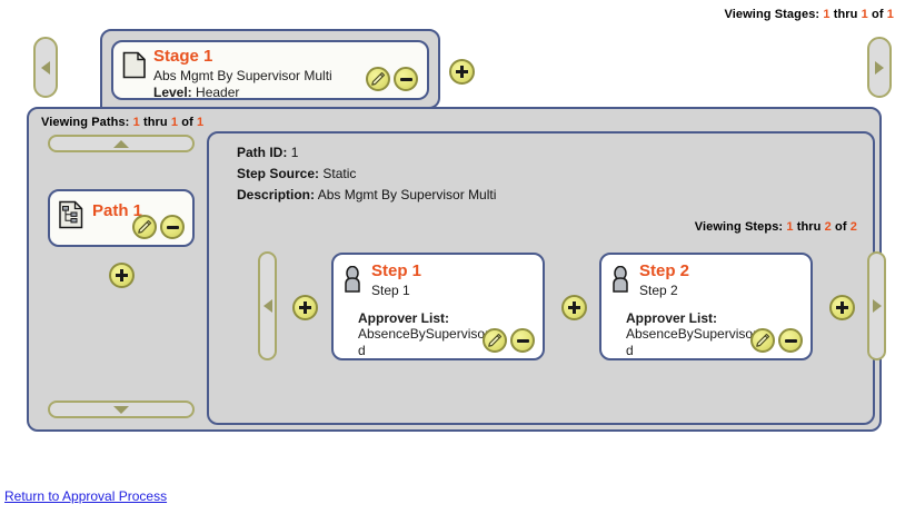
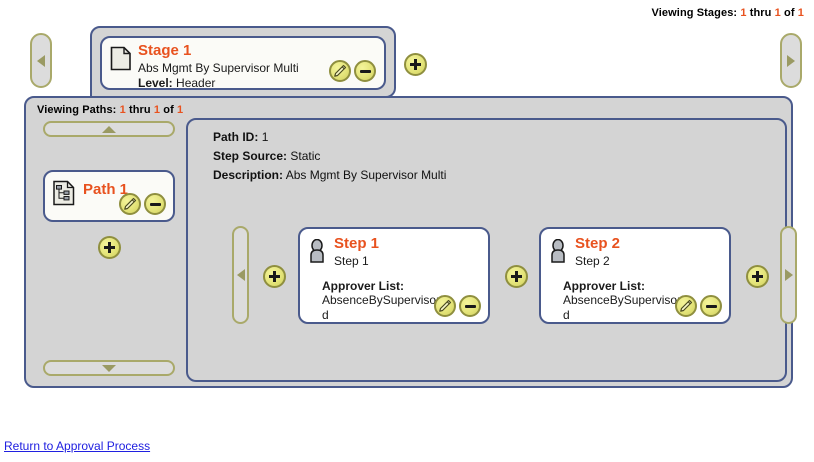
  Viewing Stages: 1 thru 1 of 1
  Stage 1
  Abs Mgmt By Supervisor Multi
  Level: Header
  Viewing Paths: 1 thru 1 of 1
  Path 1
  Path ID: 1
  Step Source: Static
  Description: Abs Mgmt By Supervisor Multi
- Viewing Steps: 1 thru 2 of 2
  Step 1
  Step 1
  Approver List:
  AbsenceBySupervisod
  Step 2
  Step 2
  Approver List:
  AbsenceBySupervisod
  Return to Approval Process
